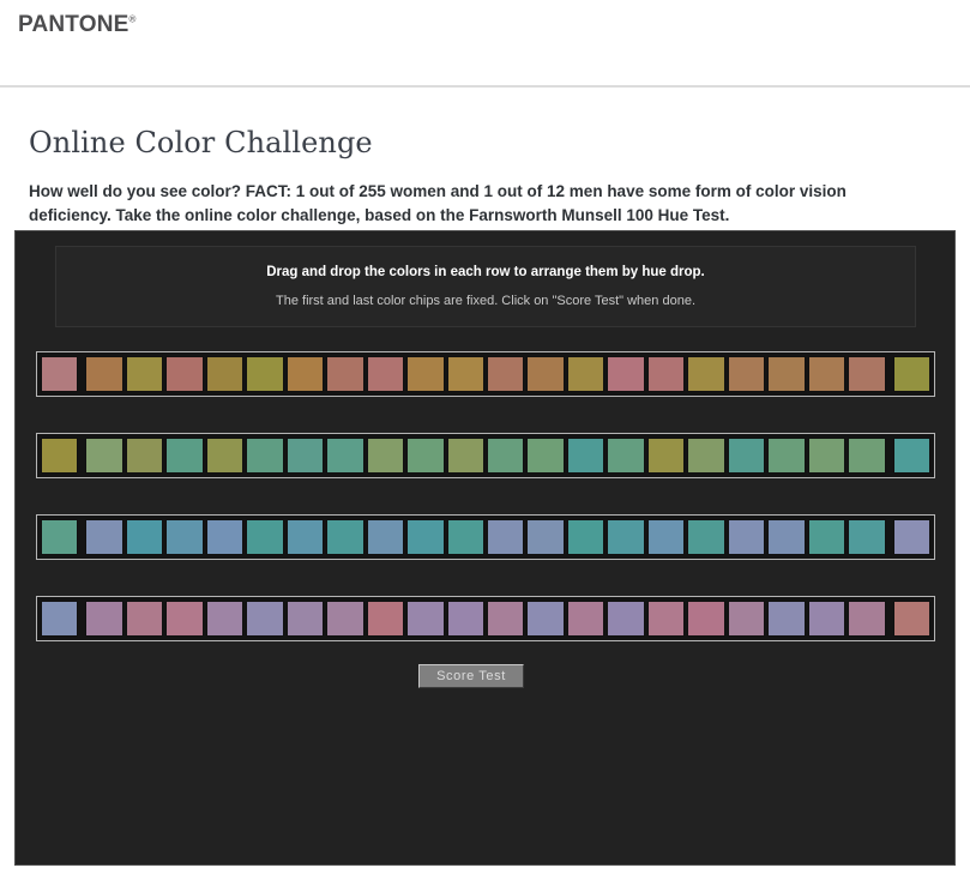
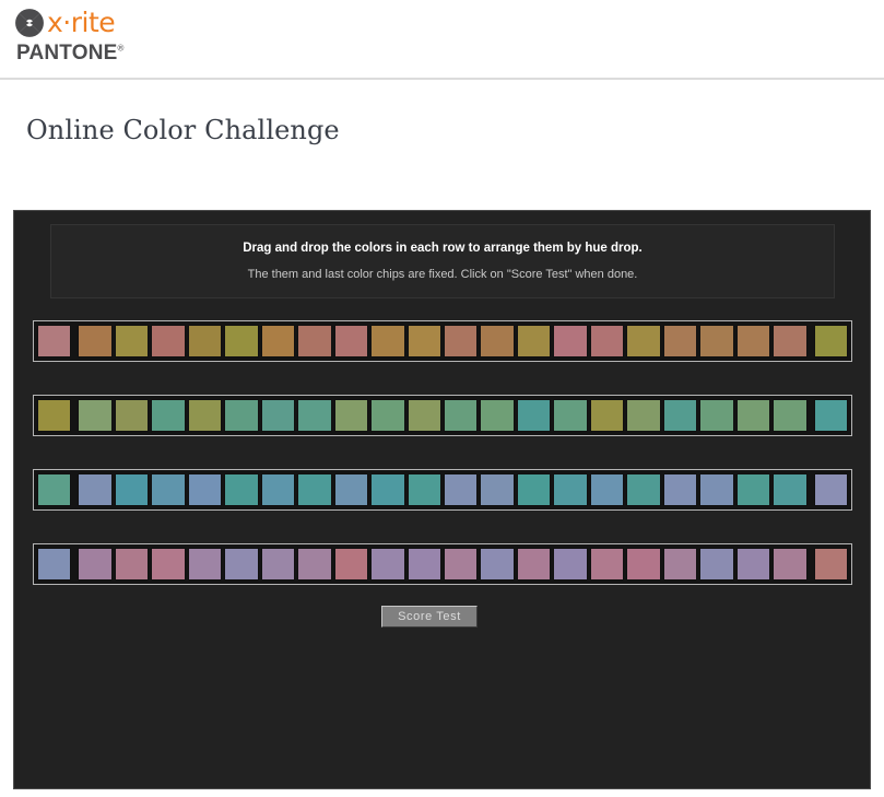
+ x·rite
  PANTONE®
  Online Color Challenge
- How well do you see color? FACT: 1 out of 255 women and 1 out of 12 men have some form of color vision deficiency. Take the online color challenge, based on the Farnsworth Munsell 100 Hue Test.
  Drag and drop the colors in each row to arrange them by hue drop.
- The first and last color chips are fixed. Click on "Score Test" when done.
+ The them and last color chips are fixed. Click on "Score Test" when done.
  Score Test
